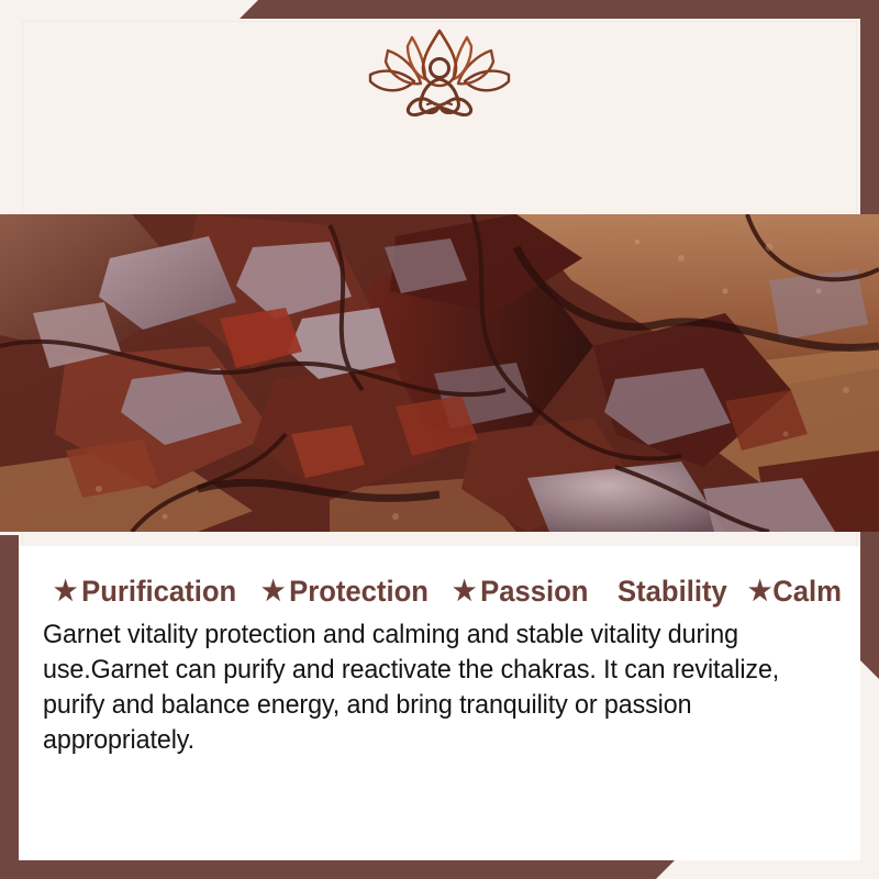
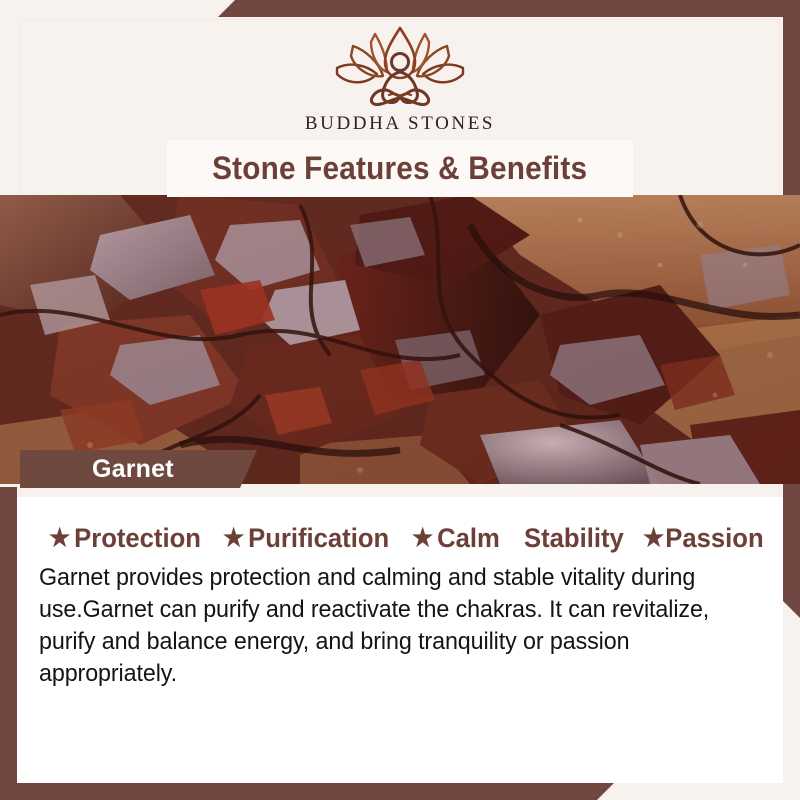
+ BUDDHA STONES
+ Stone Features & Benefits
+ Garnet
  ★
- Purification
+ Protection
  ★
- Protection
+ Purification
  ★
- Passion
+ Calm
  Stability
  ★
- Calm
+ Passion
- Garnet vitality protection and calming and stable vitality during use.Garnet can purify and reactivate the chakras. It can revitalize, purify and balance energy, and bring tranquility or passion appropriately.
+ Garnet provides protection and calming and stable vitality during use.Garnet can purify and reactivate the chakras. It can revitalize, purify and balance energy, and bring tranquility or passion appropriately.
